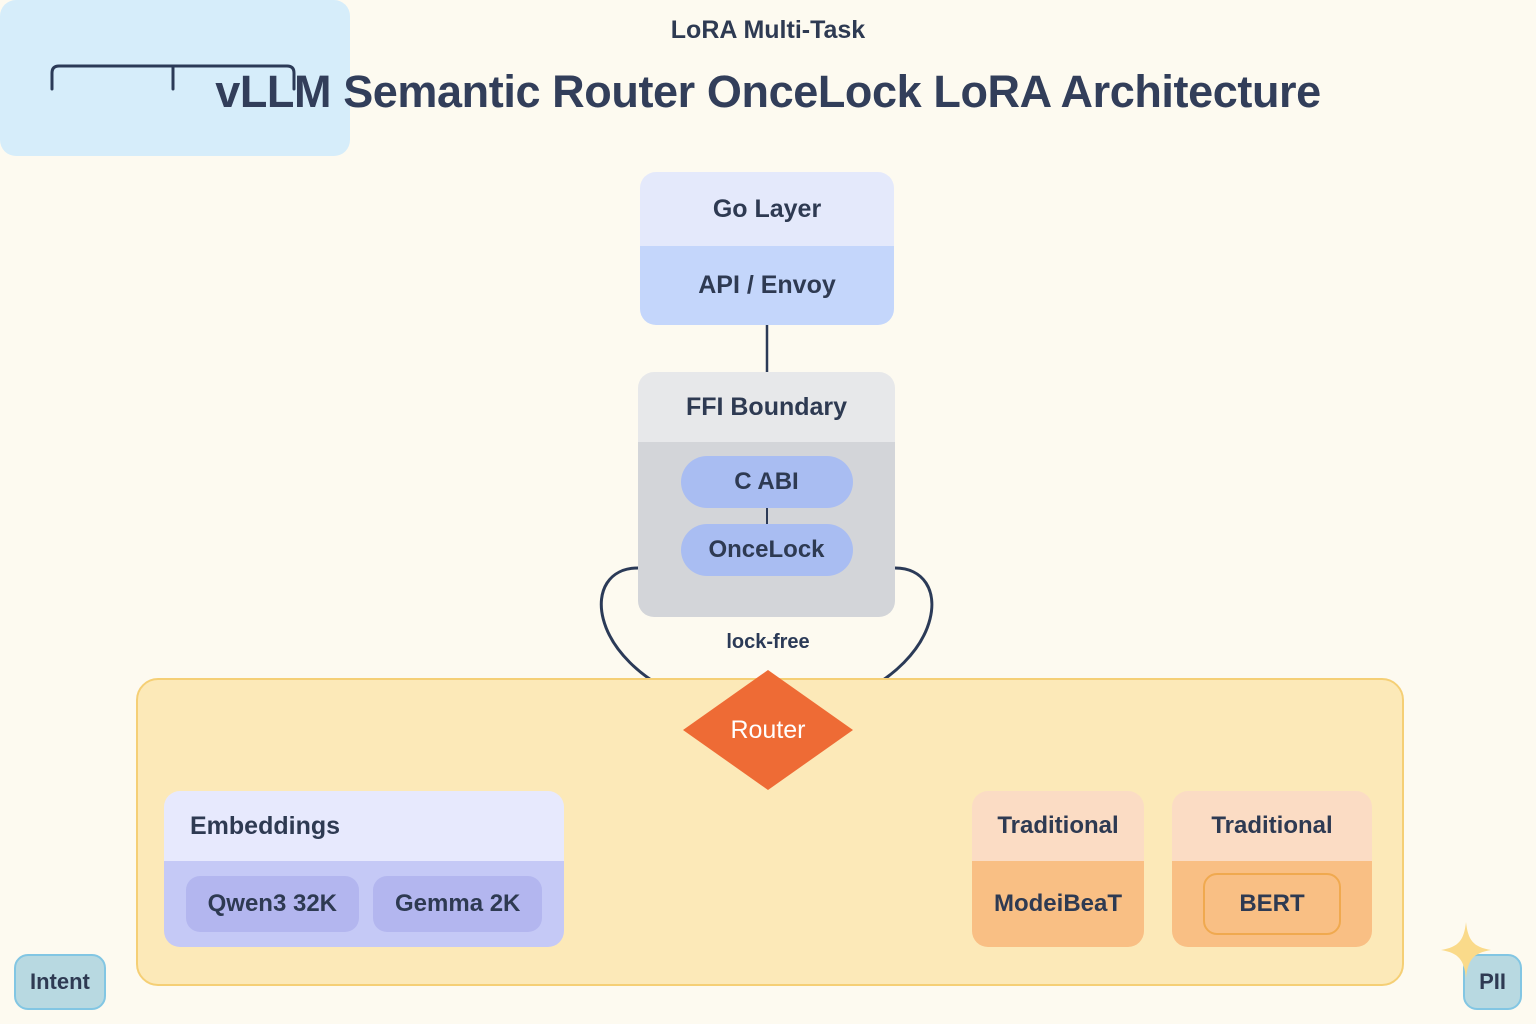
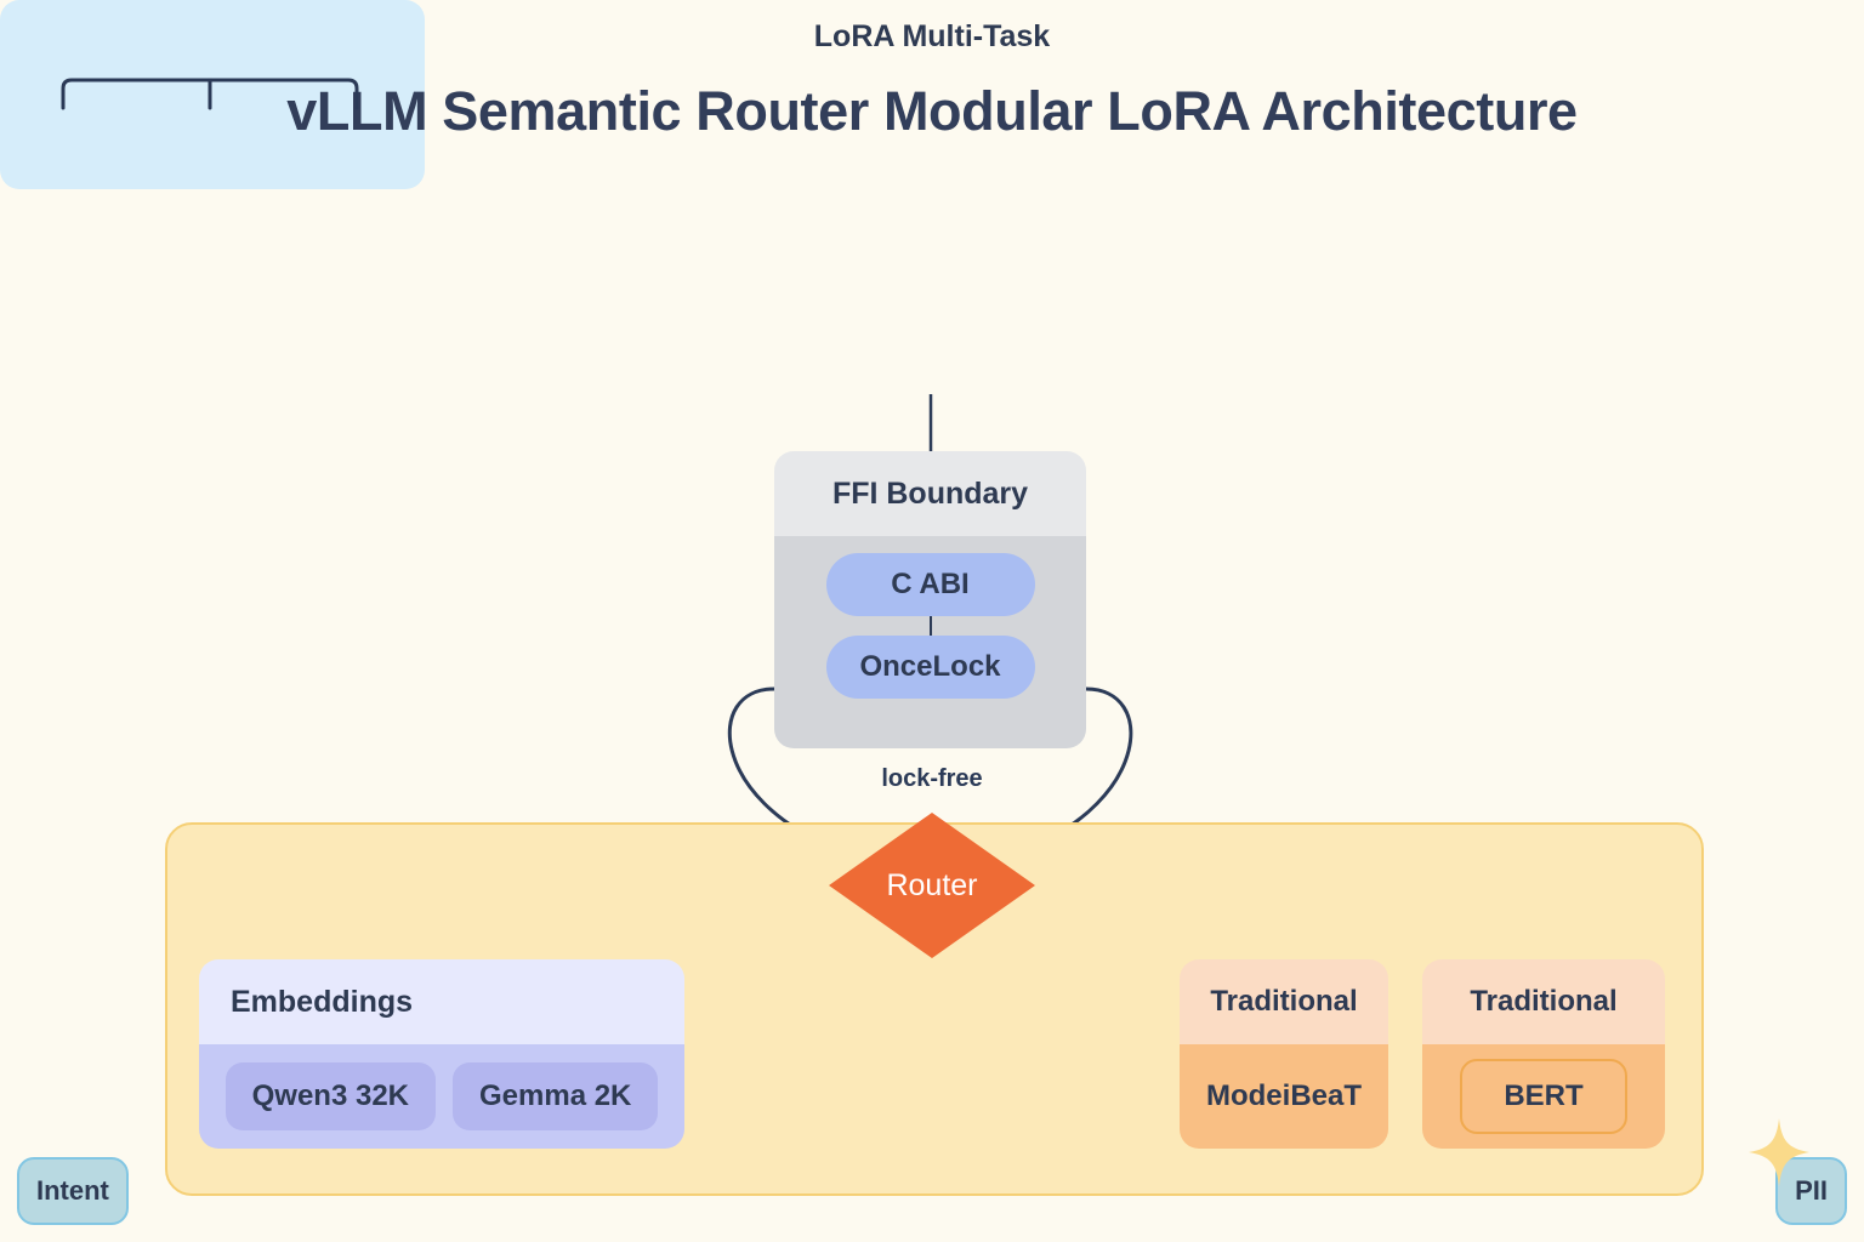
- vLLM Semantic Router OnceLock LoRA Architecture
+ vLLM Semantic Router Modular LoRA Architecture
  lock-free
- Go Layer
- API / Envoy
  FFI Boundary
  C ABI
  OnceLock
  Embeddings
  Qwen3 32K
  Gemma 2K
  LoRA Multi-Task
  Intent
  PII
  Traditional
  ModeiBeaT
  Traditional
  BERT
  Router
